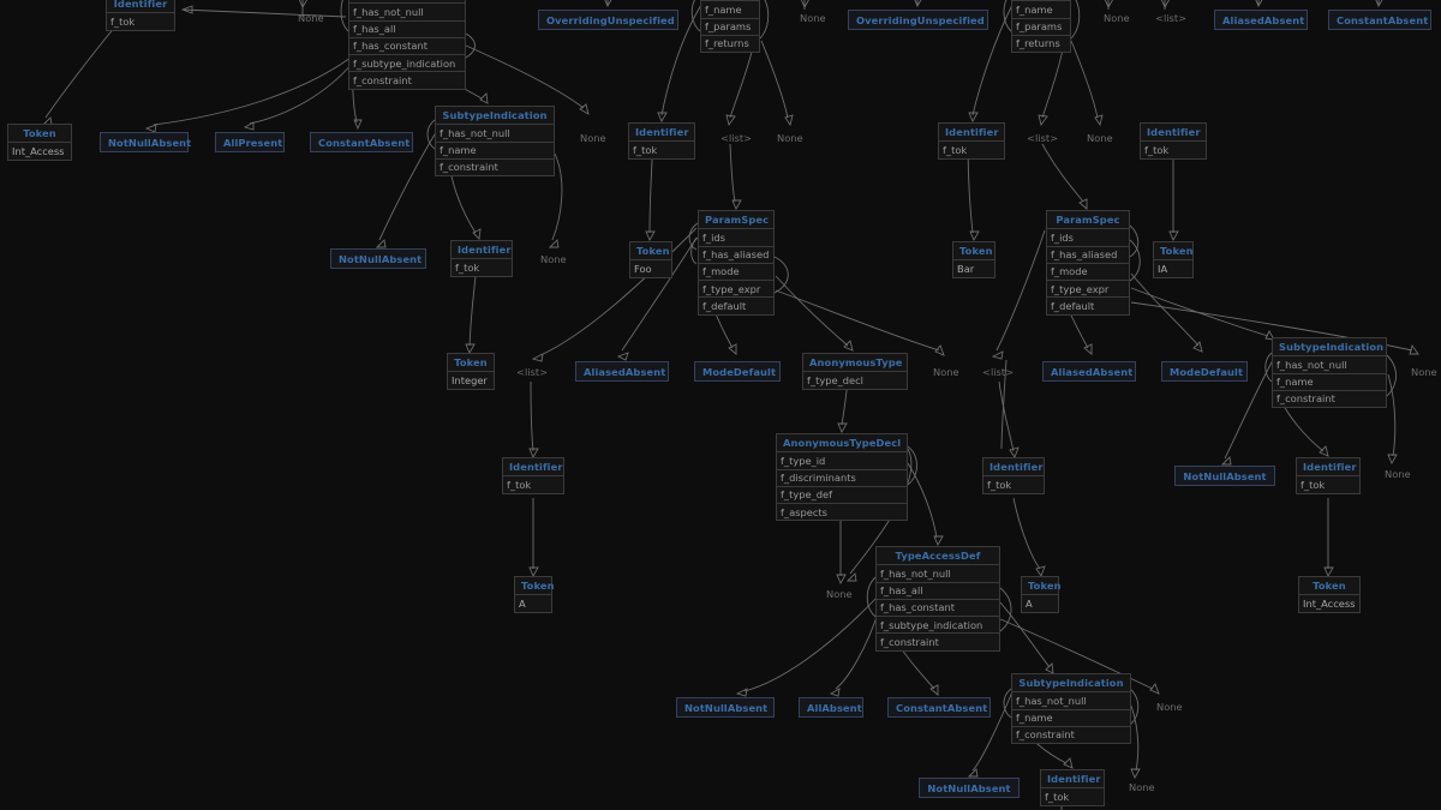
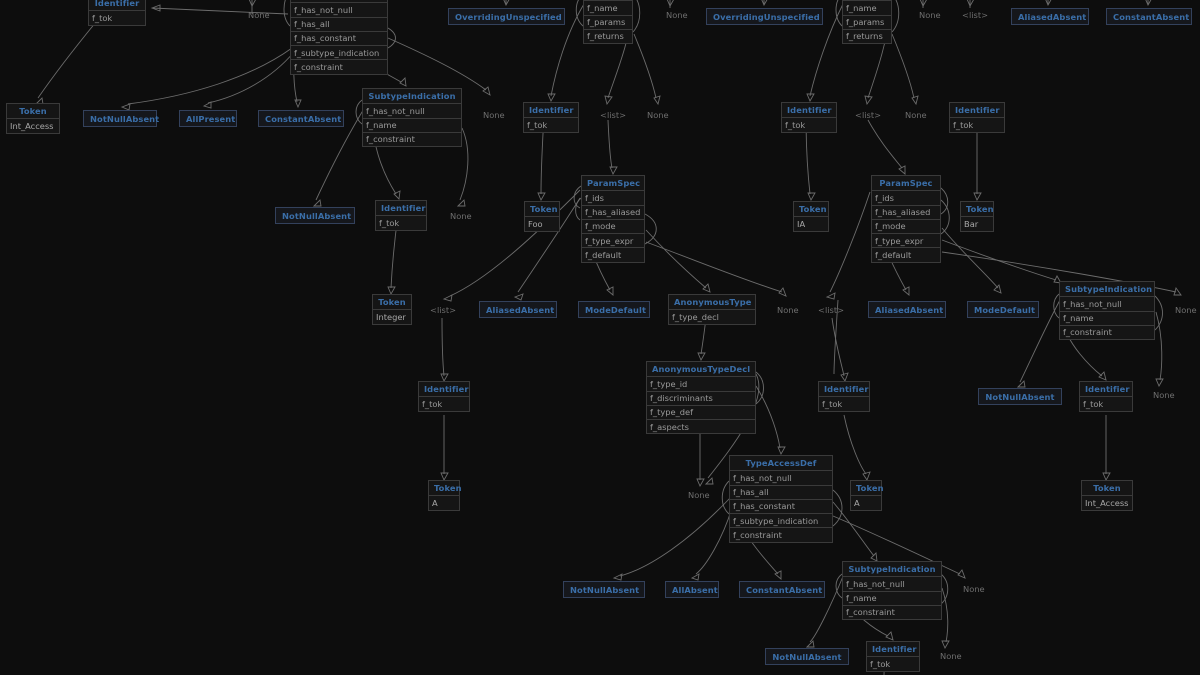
  Identifier
  f_tok
  f_has_not_null
  f_has_all
  f_has_constant
  f_subtype_indication
  f_constraint
  OverridingUnspecified
  f_name
  f_params
  f_returns
  OverridingUnspecified
  f_name
  f_params
  f_returns
  AliasedAbsent
  ConstantAbsent
  Token
  Int_Access
  NotNullAbsent
  AllPresent
  ConstantAbsent
  SubtypeIndication
  f_has_not_null
  f_name
  f_constraint
  Identifier
  f_tok
  Identifier
  f_tok
  Identifier
  f_tok
  NotNullAbsent
  Identifier
  f_tok
  Token
  Foo
  ParamSpec
  f_ids
  f_has_aliased
  f_mode
  f_type_expr
  f_default
  Token
- Bar
+ IA
  ParamSpec
  f_ids
  f_has_aliased
  f_mode
  f_type_expr
  f_default
  Token
- IA
+ Bar
  Token
  Integer
  AliasedAbsent
  ModeDefault
  AnonymousType
  f_type_decl
  AliasedAbsent
  ModeDefault
  SubtypeIndication
  f_has_not_null
  f_name
  f_constraint
  Identifier
  f_tok
  AnonymousTypeDecl
  f_type_id
  f_discriminants
  f_type_def
  f_aspects
  Identifier
  f_tok
  NotNullAbsent
  Identifier
  f_tok
  TypeAccessDef
  f_has_not_null
  f_has_all
  f_has_constant
  f_subtype_indication
  f_constraint
  Token
  A
  Token
  A
  Token
  Int_Access
  NotNullAbsent
  AllAbsent
  ConstantAbsent
  SubtypeIndication
  f_has_not_null
  f_name
  f_constraint
  NotNullAbsent
  Identifier
  f_tok
  None
  None
  None
  <list>
  None
  <list>
  None
  <list>
  None
  None
  <list>
  None
  <list>
  None
  None
  None
  None
  None
